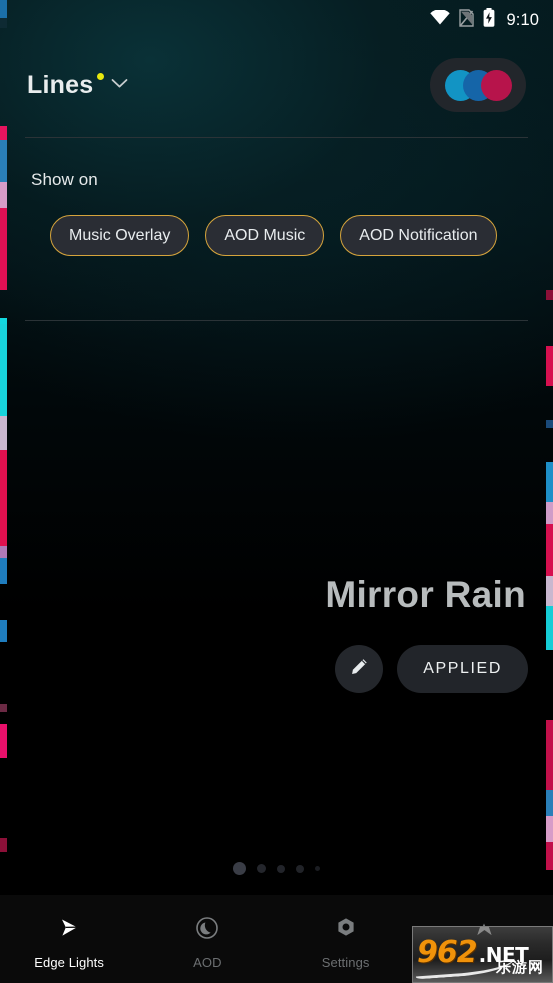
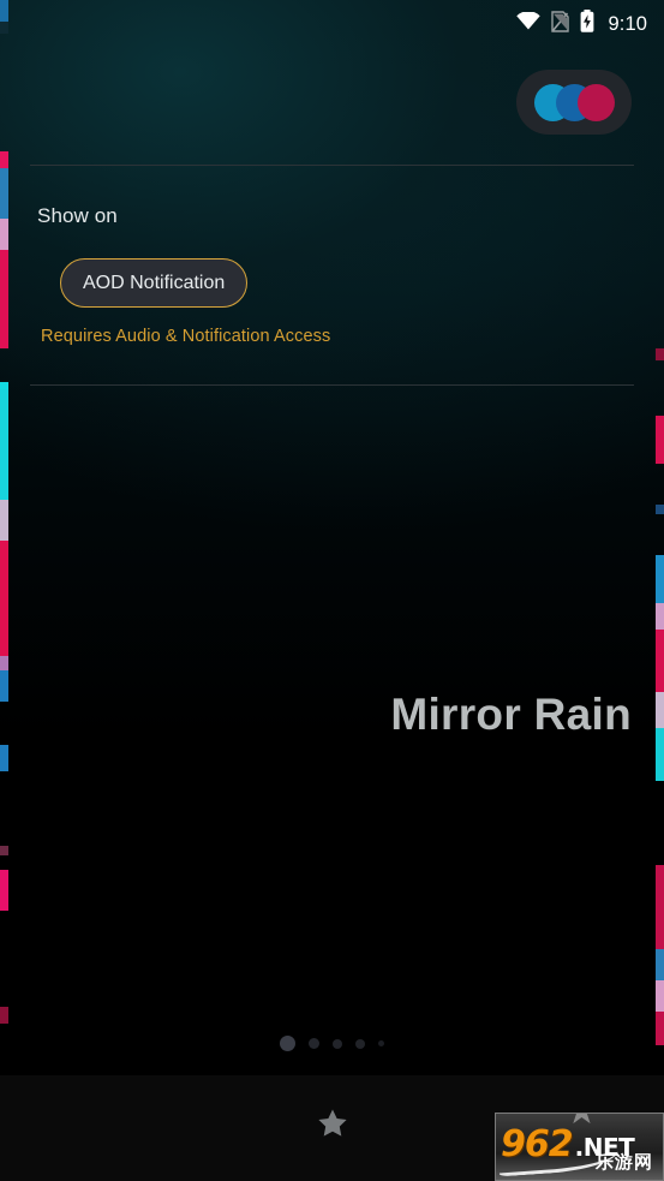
  9:10
- Lines
  Show on
- Music Overlay
- AOD Music
  AOD Notification
+ Requires Audio & Notification Access
  Mirror Rain
- APPLIED
- Edge Lights
- AOD
- Settings
  962
  .NET
  乐游网
